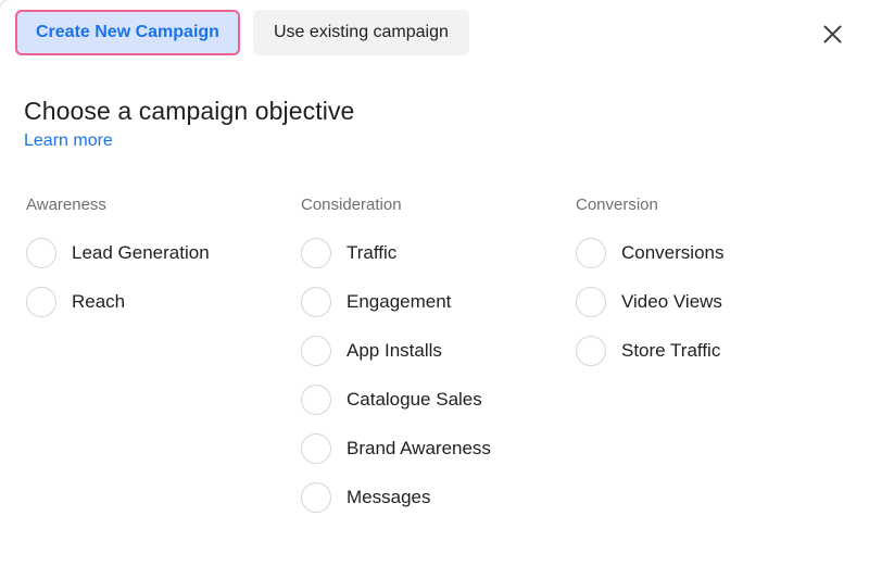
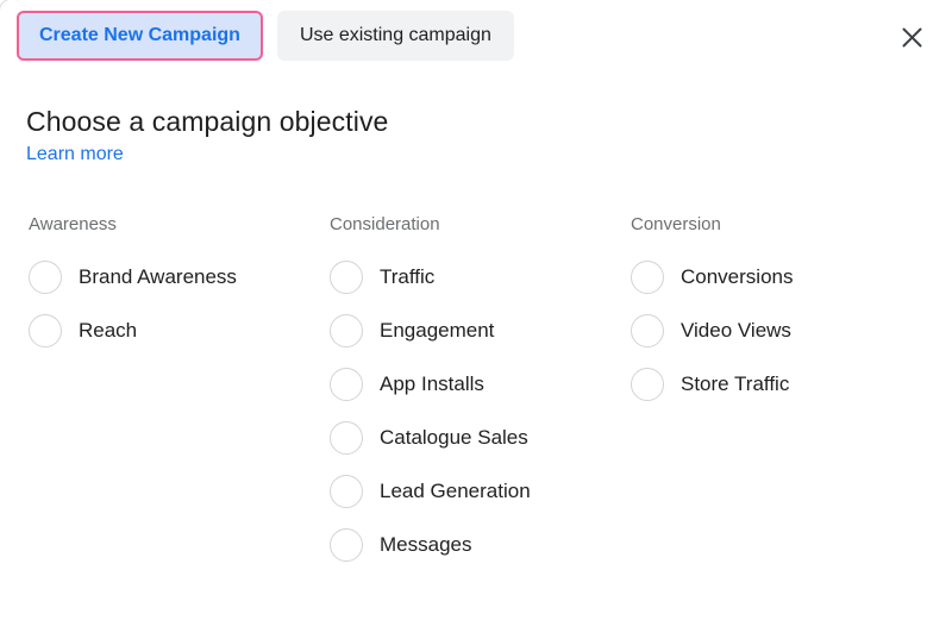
  Create New Campaign
  Use existing campaign
  Choose a campaign objective
  Learn more
  Awareness
- Lead Generation
+ Brand Awareness
  Reach
  Consideration
  Traffic
  Engagement
  App Installs
  Catalogue Sales
- Brand Awareness
+ Lead Generation
  Messages
  Conversion
  Conversions
  Video Views
  Store Traffic
